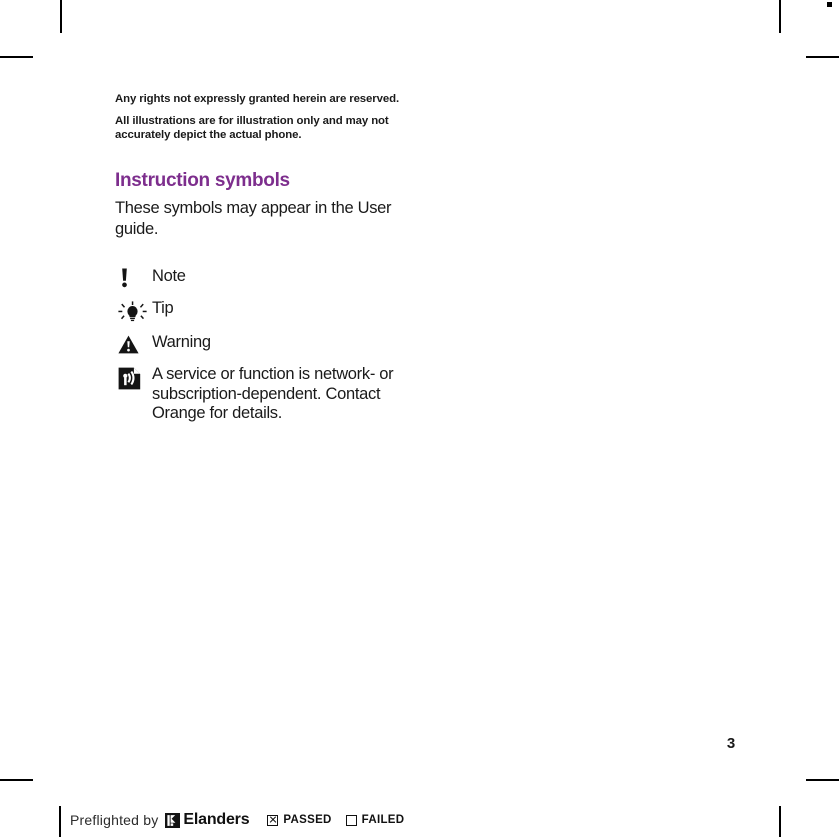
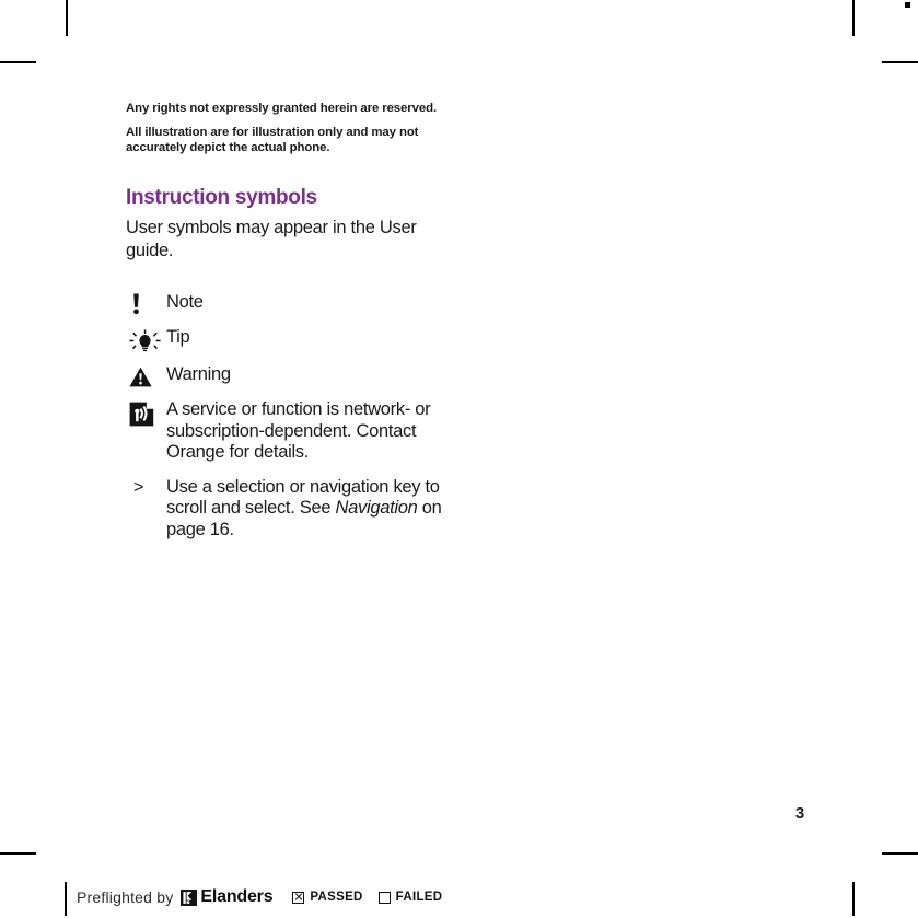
  Any rights not expressly granted herein are reserved.
- All illustrations are for illustration only and may not accurately depict the actual phone.
+ All illustration are for illustration only and may not accurately depict the actual phone.
  Instruction symbols
- These symbols may appear in the User guide.
+ User symbols may appear in the User guide.
  Note
  Tip
  Warning
  A service or function is network- or subscription-dependent. Contact Orange for details.
+ >
+ Use a selection or navigation key to scroll and select. See Navigation on page 16.
  3
  Preflighted by
  Elanders
  PASSED
  FAILED
